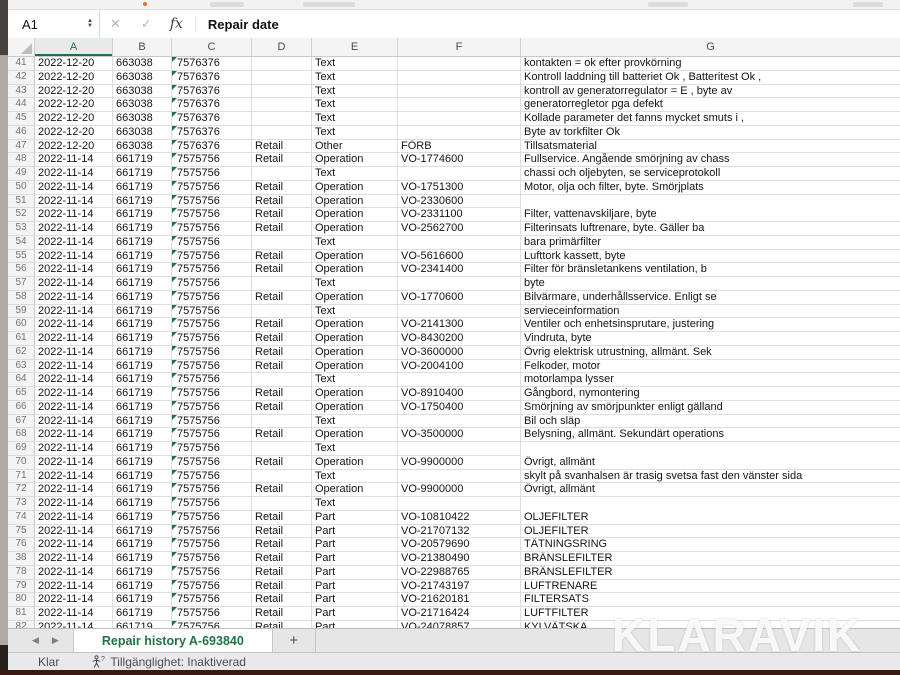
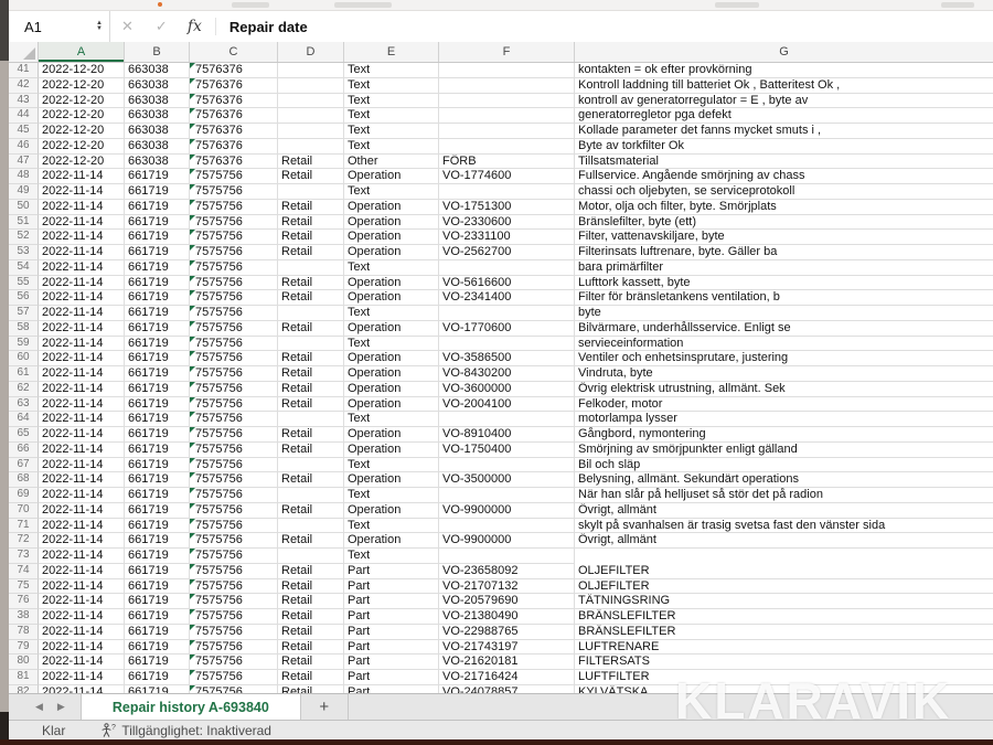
  A1
  ✕
  ✓
  fx
  Repair date
  A
  B
  C
  D
  E
  F
  G
  41
  2022-12-20
  663038
  7576376
  Text
  kontakten = ok efter provkörning
  42
  2022-12-20
  663038
  7576376
  Text
  Kontroll laddning till batteriet Ok , Batteritest Ok ,
  43
  2022-12-20
  663038
  7576376
  Text
  kontroll av generatorregulator = E , byte av
  44
  2022-12-20
  663038
  7576376
  Text
  generatorregletor pga defekt
  45
  2022-12-20
  663038
  7576376
  Text
  Kollade parameter det fanns mycket smuts i ,
  46
  2022-12-20
  663038
  7576376
  Text
  Byte av torkfilter Ok
  47
  2022-12-20
  663038
  7576376
  Retail
  Other
  FÖRB
  Tillsatsmaterial
  48
  2022-11-14
  661719
  7575756
  Retail
  Operation
  VO-1774600
  Fullservice. Angående smörjning av chass
  49
  2022-11-14
  661719
  7575756
  Text
  chassi och oljebyten, se serviceprotokoll
  50
  2022-11-14
  661719
  7575756
  Retail
  Operation
  VO-1751300
  Motor, olja och filter, byte. Smörjplats
  51
  2022-11-14
  661719
  7575756
  Retail
  Operation
  VO-2330600
+ Bränslefilter, byte (ett)
  52
  2022-11-14
  661719
  7575756
  Retail
  Operation
  VO-2331100
  Filter, vattenavskiljare, byte
  53
  2022-11-14
  661719
  7575756
  Retail
  Operation
  VO-2562700
  Filterinsats luftrenare, byte. Gäller ba
  54
  2022-11-14
  661719
  7575756
  Text
  bara primärfilter
  55
  2022-11-14
  661719
  7575756
  Retail
  Operation
  VO-5616600
  Lufttork kassett, byte
  56
  2022-11-14
  661719
  7575756
  Retail
  Operation
  VO-2341400
  Filter för bränsletankens ventilation, b
  57
  2022-11-14
  661719
  7575756
  Text
  byte
  58
  2022-11-14
  661719
  7575756
  Retail
  Operation
  VO-1770600
  Bilvärmare, underhållsservice. Enligt se
  59
  2022-11-14
  661719
  7575756
  Text
  servieceinformation
  60
  2022-11-14
  661719
  7575756
  Retail
  Operation
- VO-2141300
+ VO-3586500
  Ventiler och enhetsinsprutare, justering
  61
  2022-11-14
  661719
  7575756
  Retail
  Operation
  VO-8430200
  Vindruta, byte
  62
  2022-11-14
  661719
  7575756
  Retail
  Operation
  VO-3600000
  Övrig elektrisk utrustning, allmänt. Sek
  63
  2022-11-14
  661719
  7575756
  Retail
  Operation
  VO-2004100
  Felkoder, motor
  64
  2022-11-14
  661719
  7575756
  Text
  motorlampa lysser
  65
  2022-11-14
  661719
  7575756
  Retail
  Operation
  VO-8910400
  Gångbord, nymontering
  66
  2022-11-14
  661719
  7575756
  Retail
  Operation
  VO-1750400
  Smörjning av smörjpunkter enligt gälland
  67
  2022-11-14
  661719
  7575756
  Text
  Bil och släp
  68
  2022-11-14
  661719
  7575756
  Retail
  Operation
  VO-3500000
  Belysning, allmänt. Sekundärt operations
  69
  2022-11-14
  661719
  7575756
  Text
+ När han slår på helljuset så stör det på radion
  70
  2022-11-14
  661719
  7575756
  Retail
  Operation
  VO-9900000
  Övrigt, allmänt
  71
  2022-11-14
  661719
  7575756
  Text
  skylt på svanhalsen är trasig svetsa fast den vänster sida
  72
  2022-11-14
  661719
  7575756
  Retail
  Operation
  VO-9900000
  Övrigt, allmänt
  73
  2022-11-14
  661719
  7575756
  Text
  74
  2022-11-14
  661719
  7575756
  Retail
  Part
- VO-10810422
+ VO-23658092
  OLJEFILTER
  75
  2022-11-14
  661719
  7575756
  Retail
  Part
  VO-21707132
  OLJEFILTER
  76
  2022-11-14
  661719
  7575756
  Retail
  Part
  VO-20579690
  TÄTNINGSRING
  38
  2022-11-14
  661719
  7575756
  Retail
  Part
  VO-21380490
  BRÄNSLEFILTER
  78
  2022-11-14
  661719
  7575756
  Retail
  Part
  VO-22988765
  BRÄNSLEFILTER
  79
  2022-11-14
  661719
  7575756
  Retail
  Part
  VO-21743197
  LUFTRENARE
  80
  2022-11-14
  661719
  7575756
  Retail
  Part
  VO-21620181
  FILTERSATS
  81
  2022-11-14
  661719
  7575756
  Retail
  Part
  VO-21716424
  LUFTFILTER
  82
  2022-11-14
  661719
  7575756
  Retail
  Part
  VO-24078857
  KYLVÄTSKA
  ◀
  ▶
  Repair history A-693840
  +
  Klar
  Tillgänglighet: Inaktiverad
  KLARAVIK
